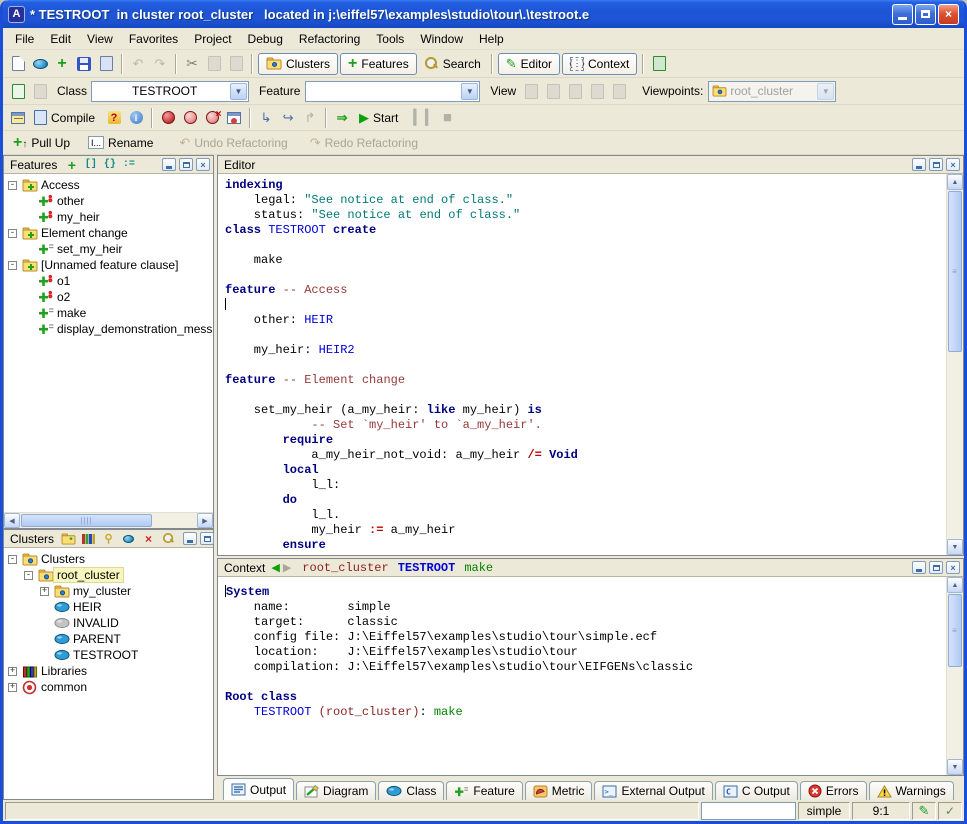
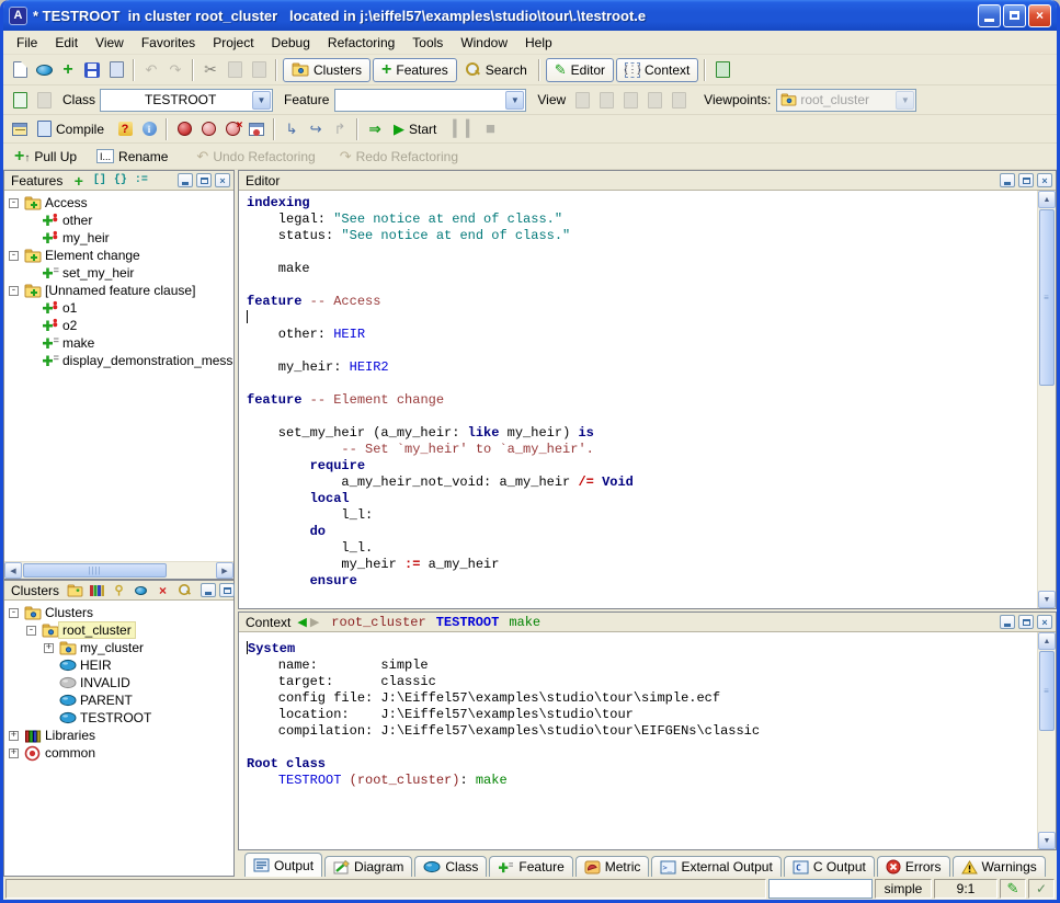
  A
  * TESTROOT in cluster root_cluster located in j:\eiffel57\examples\studio\tour\.\testroot.e
  ×
  File
  Edit
  View
  Favorites
  Project
  Debug
  Refactoring
  Tools
  Window
  Help
  +
  ↶
  ↷
  ✂
  Clusters
  +
  Features
  Search
  ✎
  Editor
  {⋮}
  Context
  Class
  TESTROOT
  ▼
  Feature
  ▼
  View
  Viewpoints:
  root_cluster
  ▼
  Compile
  ?
  i
  ×
  ↳
  ↪
  ↱
  ⇒
  ▶
  Start
  ▎▎
  ■
  +↑
  Pull Up
  I...
  Rename
  ↶
  Undo Refactoring
  ↷
  Redo Refactoring
  Features
  +
  []
  {}
  :=
  ×
  -
  Access
  other
  my_heir
  -
  Element change
  set_my_heir
  -
  [Unnamed feature clause]
  o1
  o2
  make
  display_demonstration_mess
  ||||
  Clusters
  *
  ⚲
  ×
  -
  Clusters
  -
  root_cluster
  +
  my_cluster
  HEIR
  INVALID
  PARENT
  TESTROOT
  +
  Libraries
  +
  common
  Editor
  ×
  indexing
  legal: "See notice at end of class."
  status: "See notice at end of class."
- class TESTROOT create
  make
  feature -- Access
  other: HEIR
  my_heir: HEIR2
  feature -- Element change
  set_my_heir (a_my_heir: like my_heir) is
  -- Set `my_heir' to `a_my_heir'.
  require
  a_my_heir_not_void: a_my_heir /= Void
  local
  l_l:
  do
  l_l.
  my_heir := a_my_heir
  ensure
  ≡
  Context
  ◀
  ▶
  root_cluster
  TESTROOT
  make
  ×
  System
  name: simple
  target: classic
  config file: J:\Eiffel57\examples\studio\tour\simple.ecf
  location: J:\Eiffel57\examples\studio\tour
  compilation: J:\Eiffel57\examples\studio\tour\EIFGENs\classic
  Root class
  TESTROOT (root_cluster): make
  ≡
  Output
  Diagram
  Class
  Feature
  Metric
  >_
  External Output
  C
  C Output
  Errors
  Warnings
  simple
  9:1
  ✎
  ✓
